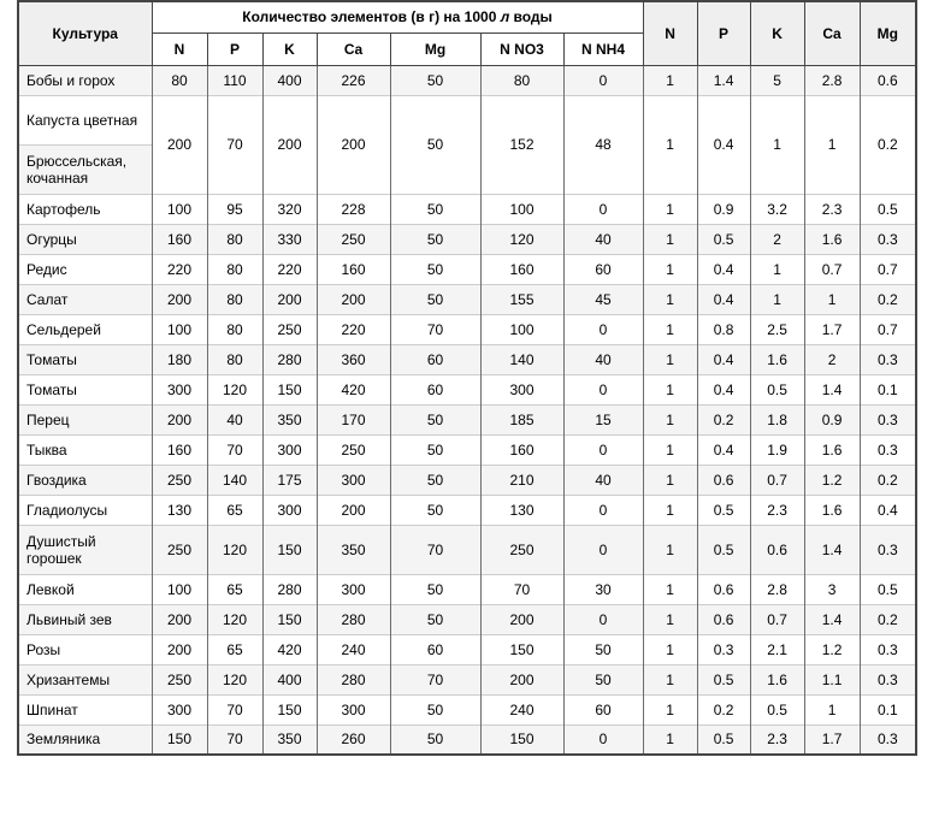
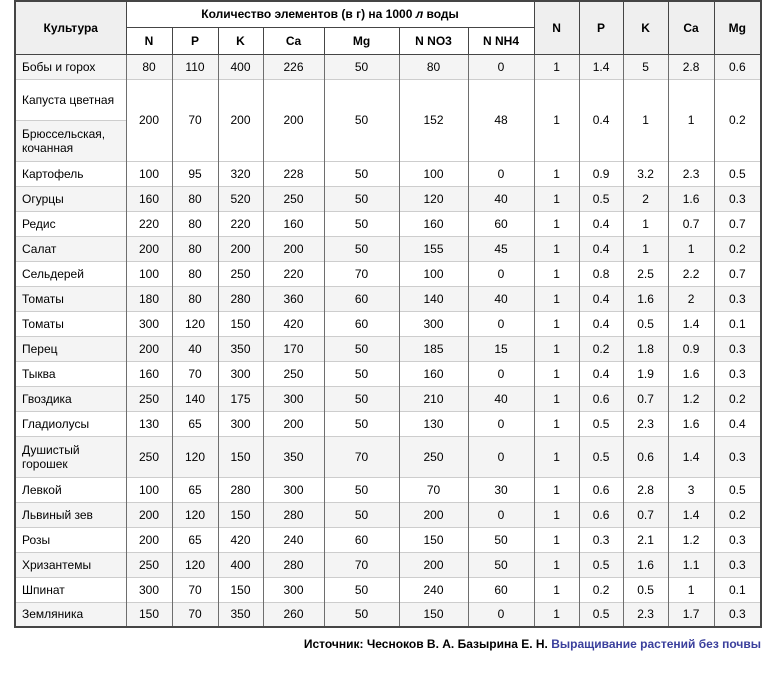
  Культура	Количество элементов (в г) на 1000 л воды	N	P	K	Ca	Mg
  N	P	K	Ca	Mg	N NO3	N NH4
  Бобы и горох	80	110	400	226	50	80	0	1	1.4	5	2.8	0.6
  Капуста цветная	200	70	200	200	50	152	48	1	0.4	1	1	0.2
  Брюссельская, кочанная
  Картофель	100	95	320	228	50	100	0	1	0.9	3.2	2.3	0.5
- Огурцы	160	80	330	250	50	120	40	1	0.5	2	1.6	0.3
+ Огурцы	160	80	520	250	50	120	40	1	0.5	2	1.6	0.3
  Редис	220	80	220	160	50	160	60	1	0.4	1	0.7	0.7
  Салат	200	80	200	200	50	155	45	1	0.4	1	1	0.2
- Сельдерей	100	80	250	220	70	100	0	1	0.8	2.5	1.7	0.7
+ Сельдерей	100	80	250	220	70	100	0	1	0.8	2.5	2.2	0.7
  Томаты	180	80	280	360	60	140	40	1	0.4	1.6	2	0.3
  Томаты	300	120	150	420	60	300	0	1	0.4	0.5	1.4	0.1
  Перец	200	40	350	170	50	185	15	1	0.2	1.8	0.9	0.3
  Тыква	160	70	300	250	50	160	0	1	0.4	1.9	1.6	0.3
  Гвоздика	250	140	175	300	50	210	40	1	0.6	0.7	1.2	0.2
  Гладиолусы	130	65	300	200	50	130	0	1	0.5	2.3	1.6	0.4
  Душистый горошек	250	120	150	350	70	250	0	1	0.5	0.6	1.4	0.3
  Левкой	100	65	280	300	50	70	30	1	0.6	2.8	3	0.5
  Львиный зев	200	120	150	280	50	200	0	1	0.6	0.7	1.4	0.2
  Розы	200	65	420	240	60	150	50	1	0.3	2.1	1.2	0.3
  Хризантемы	250	120	400	280	70	200	50	1	0.5	1.6	1.1	0.3
  Шпинат	300	70	150	300	50	240	60	1	0.2	0.5	1	0.1
  Земляника	150	70	350	260	50	150	0	1	0.5	2.3	1.7	0.3
+ Источник: Чесноков В. А. Базырина Е. Н. Выращивание растений без почвы
